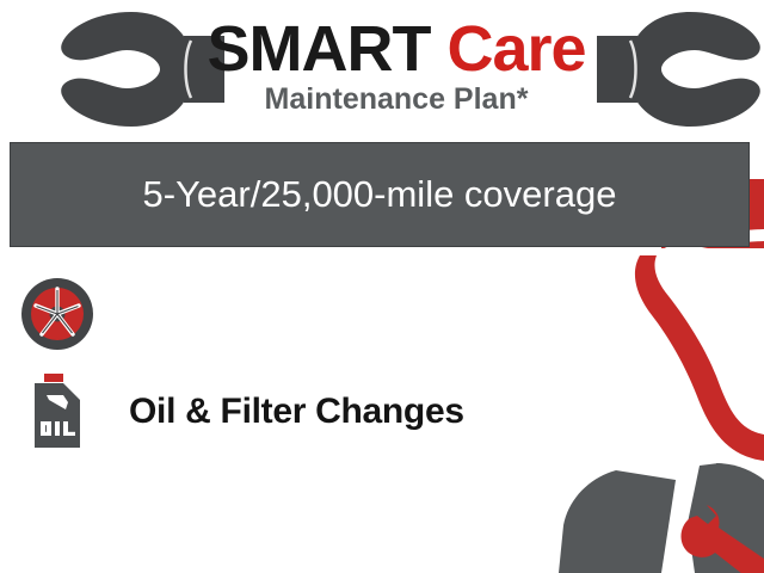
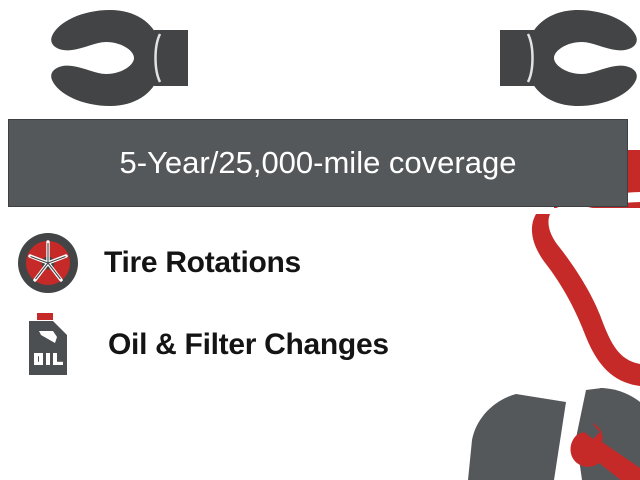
- SMART Care
- Maintenance Plan*
  5-Year/25,000-mile coverage
+ Tire Rotations
  Oil & Filter Changes
